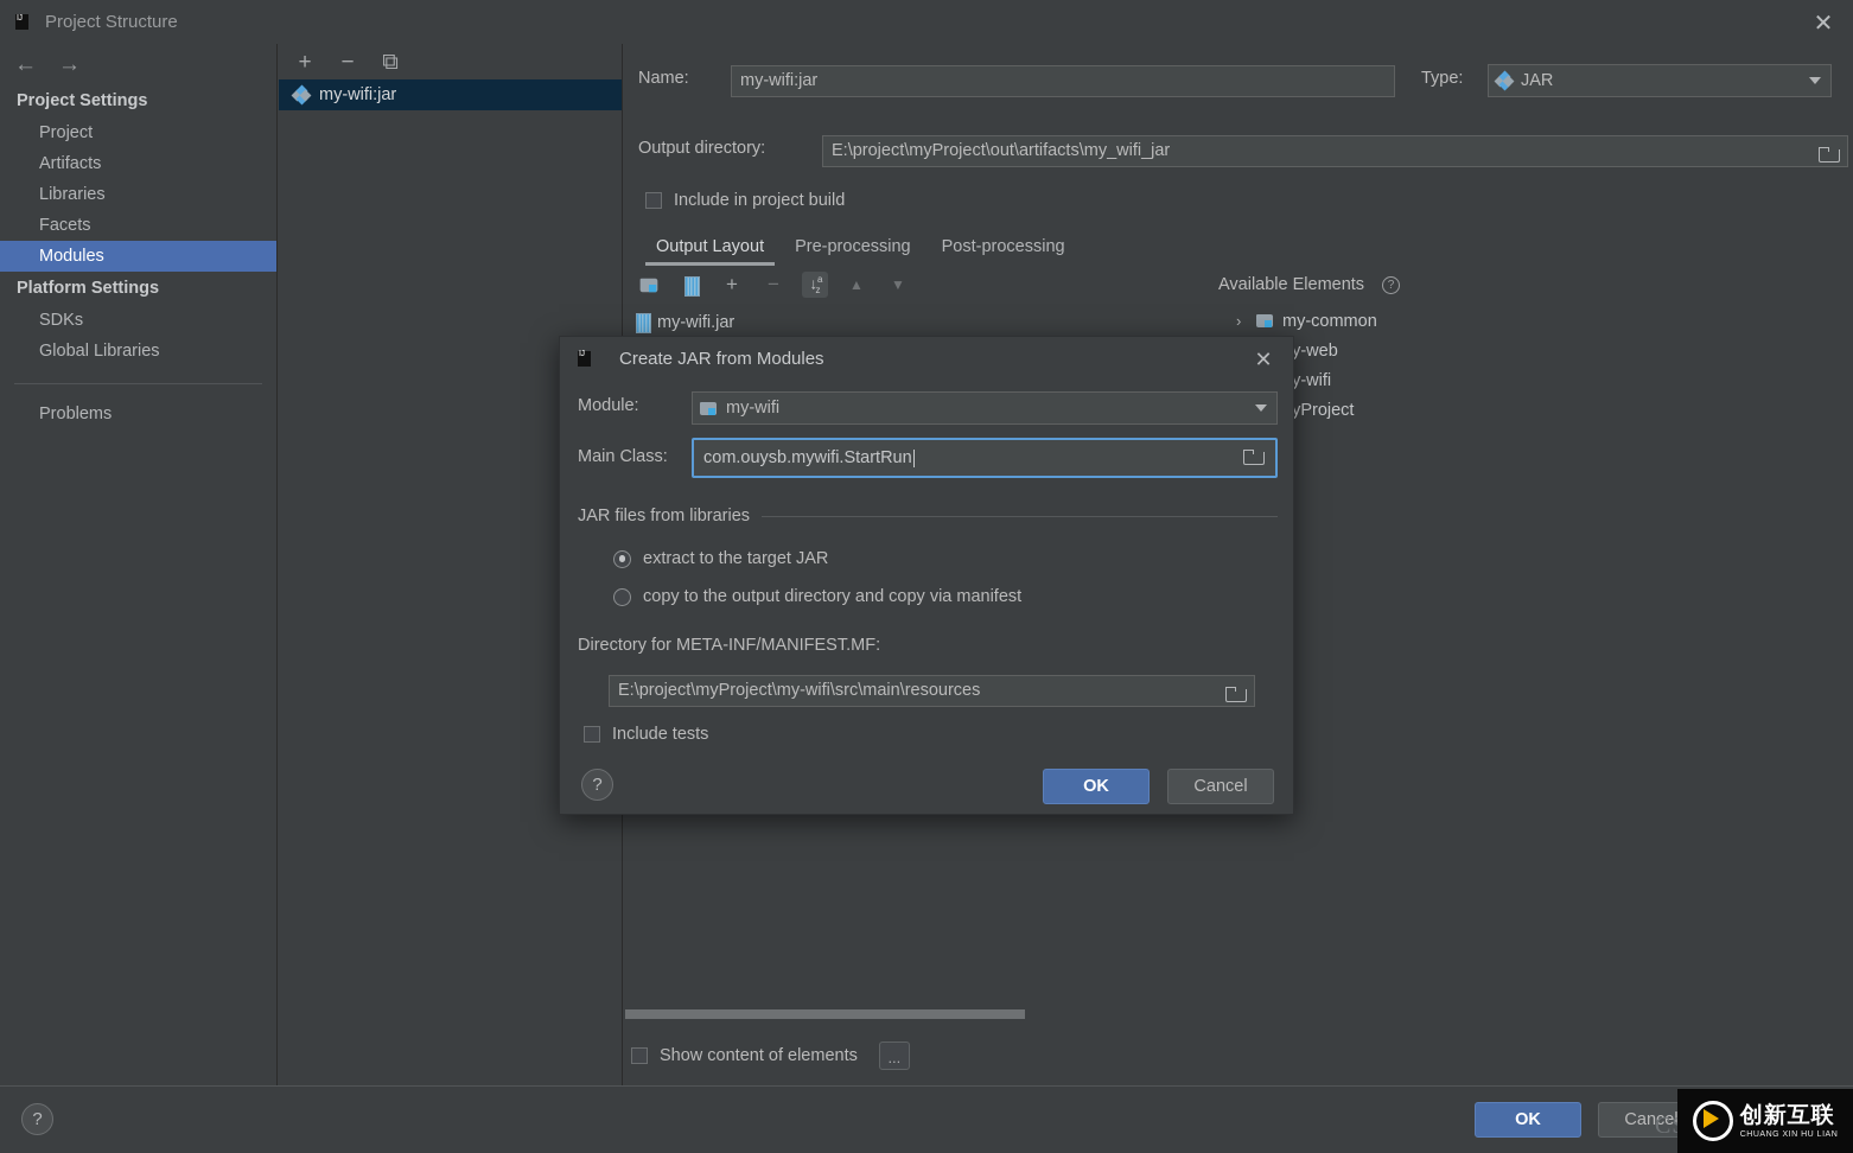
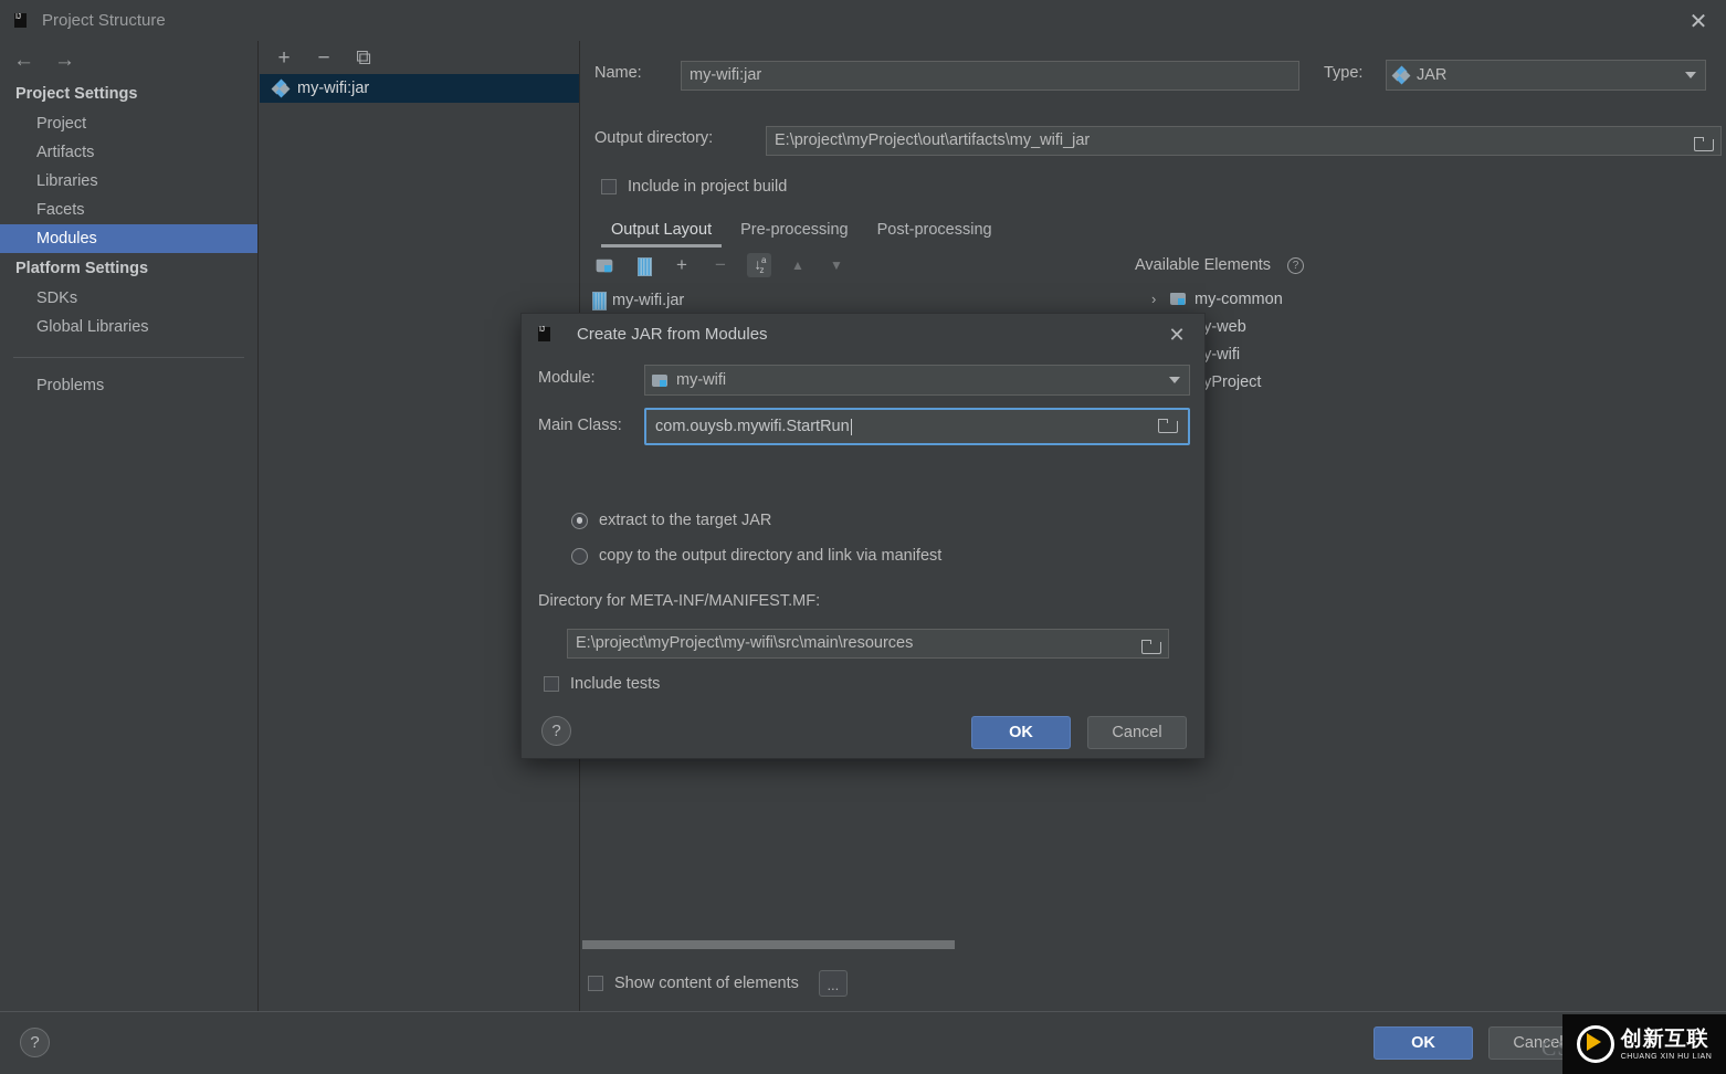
  Project Structure
  ✕
  ←
  →
  Project Settings
  Project
  Artifacts
  Libraries
  Facets
  Modules
  Platform Settings
  SDKs
  Global Libraries
  Problems
  +
  −
  ⧉
  my-wifi:jar
  Name:
  my-wifi:jar
  Type:
  JAR
  Output directory:
  E:\project\myProject\out\artifacts\my_wifi_jar
  Include in project build
  Output Layout
  Pre-processing
  Post-processing
  +
  −
  ↓az
  ▲
  ▼
  Available Elements
  ?
  my-wifi.jar
  ›
  my-common
  y-web
  y-wifi
  yProject
  Show content of elements
  ...
  ?
  OK
  Cancel
  Create JAR from Modules
  ✕
  Module:
  my-wifi
  Main Class:
  com.ouysb.mywifi.StartRun
- JAR files from libraries
  extract to the target JAR
- copy to the output directory and copy via manifest
+ copy to the output directory and link via manifest
  Directory for META-INF/MANIFEST.MF:
  E:\project\myProject\my-wifi\src\main\resources
  Include tests
  ?
  OK
  Cancel
  创新互联
